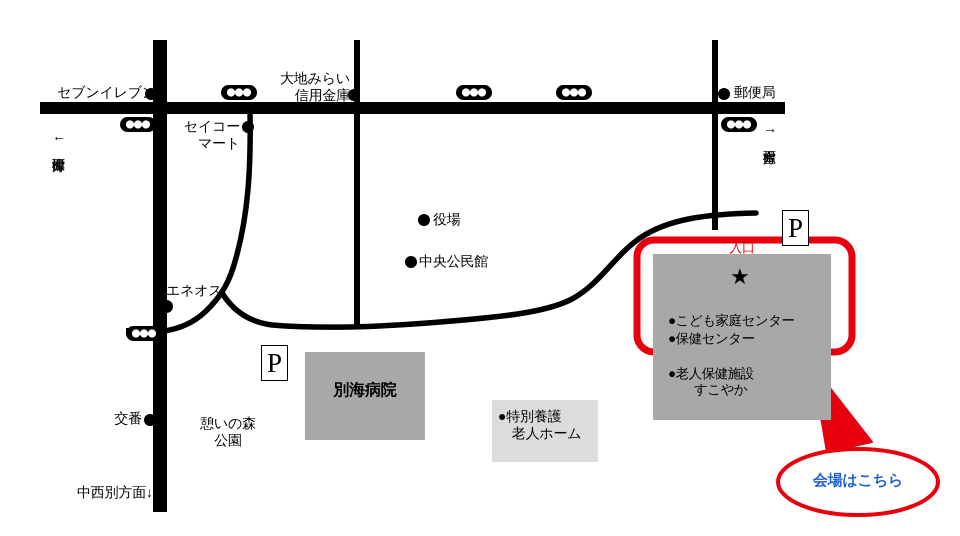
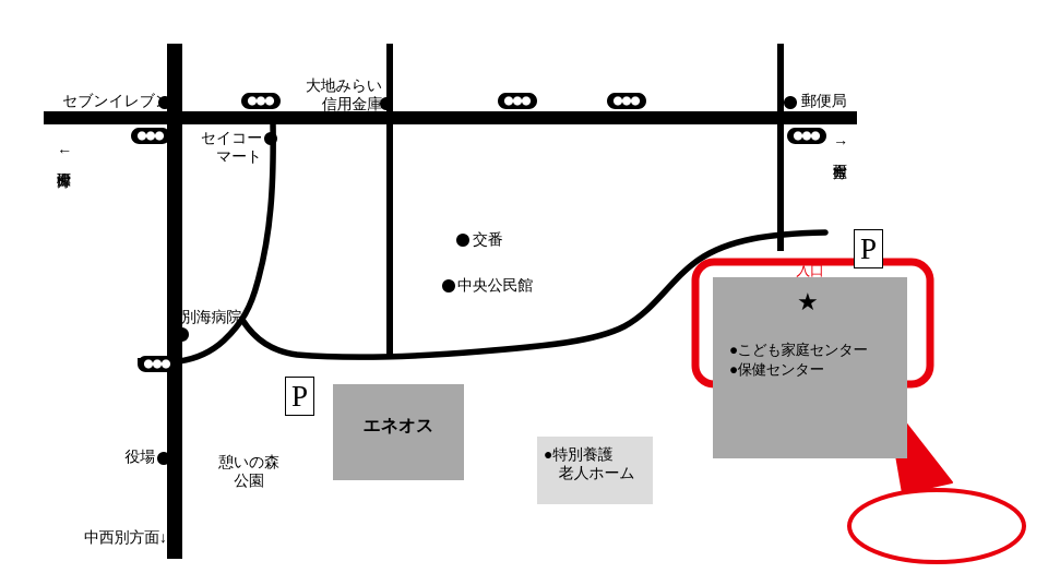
  セブンイレブ
  大地みらい
  信用金庫
  郵便局
  セイコー
  マート
- エネオス
+ 別海病院
- 役場
+ 交番
  中央公民館
- 交番
+ 役場
  憩いの森
  公園
- 別海病院
+ エネオス
  ●特別養護
  老人ホーム
  ←
  →
  中西別方面
  ↓
  P
  P
  入口
  ★
  ●こども家庭センター
  ●保健センター
- ●老人保健施設
- すこやか
- 会場はこちら
